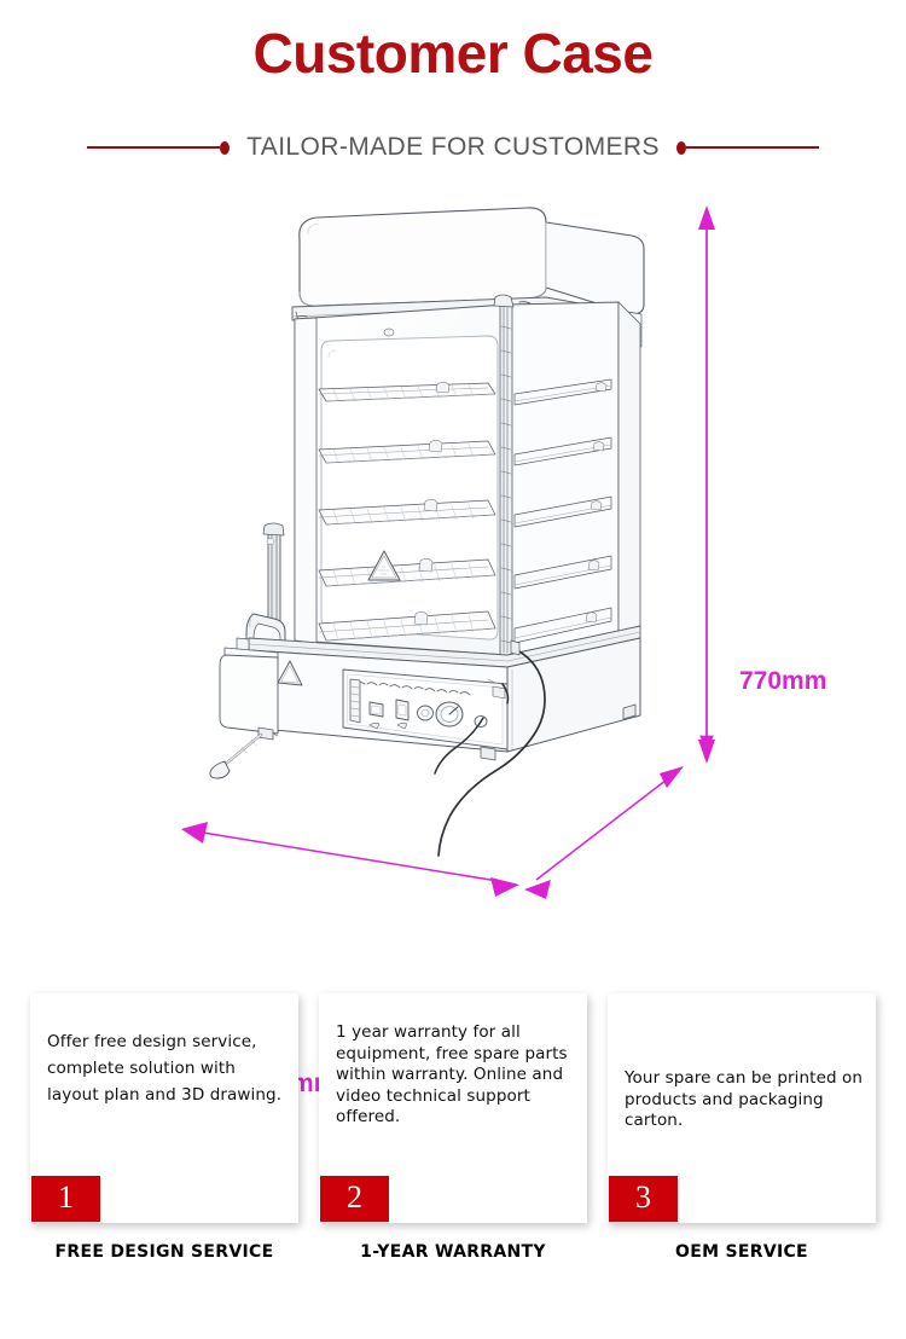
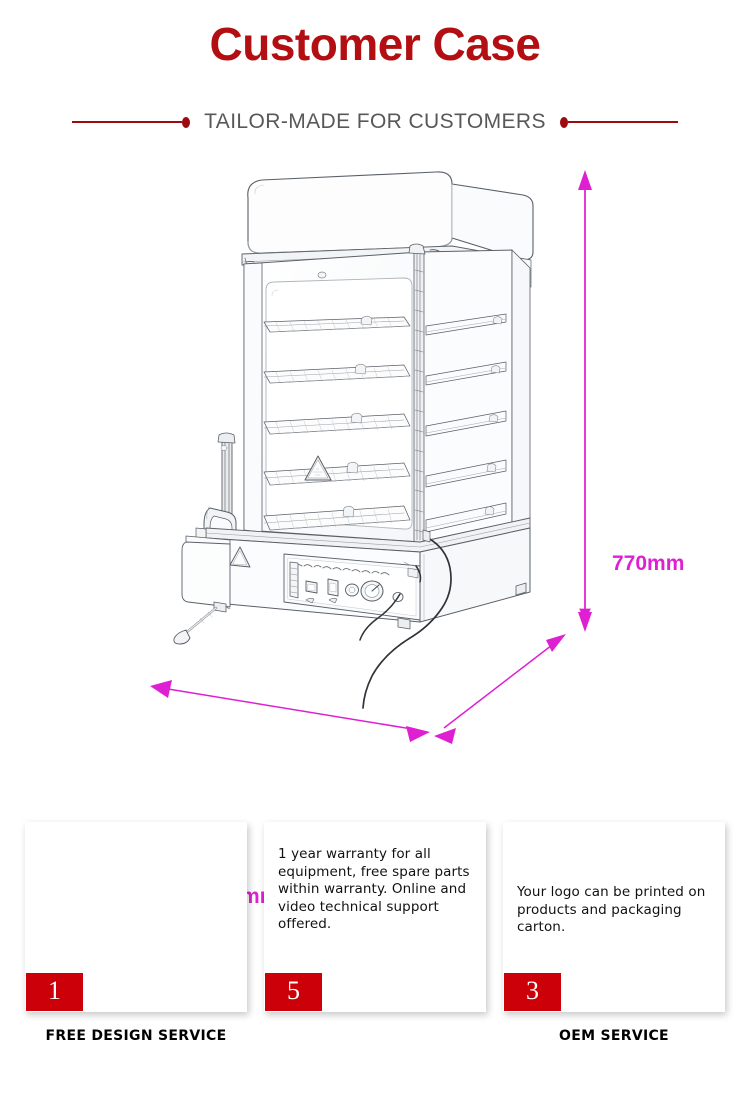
  Customer Case
  TAILOR-MADE FOR CUSTOMERS
  770mm
- Offer free design service,
- complete solution with layout plan and 3D drawing.
  1
  FREE DESIGN SERVICE
  1 year warranty for all equipment, free spare parts within warranty. Online and video technical support offered.
- 2
+ 5
- 1-YEAR WARRANTY
- Your spare can be printed on products and packaging carton.
+ Your logo can be printed on products and packaging carton.
  3
  OEM SERVICE
